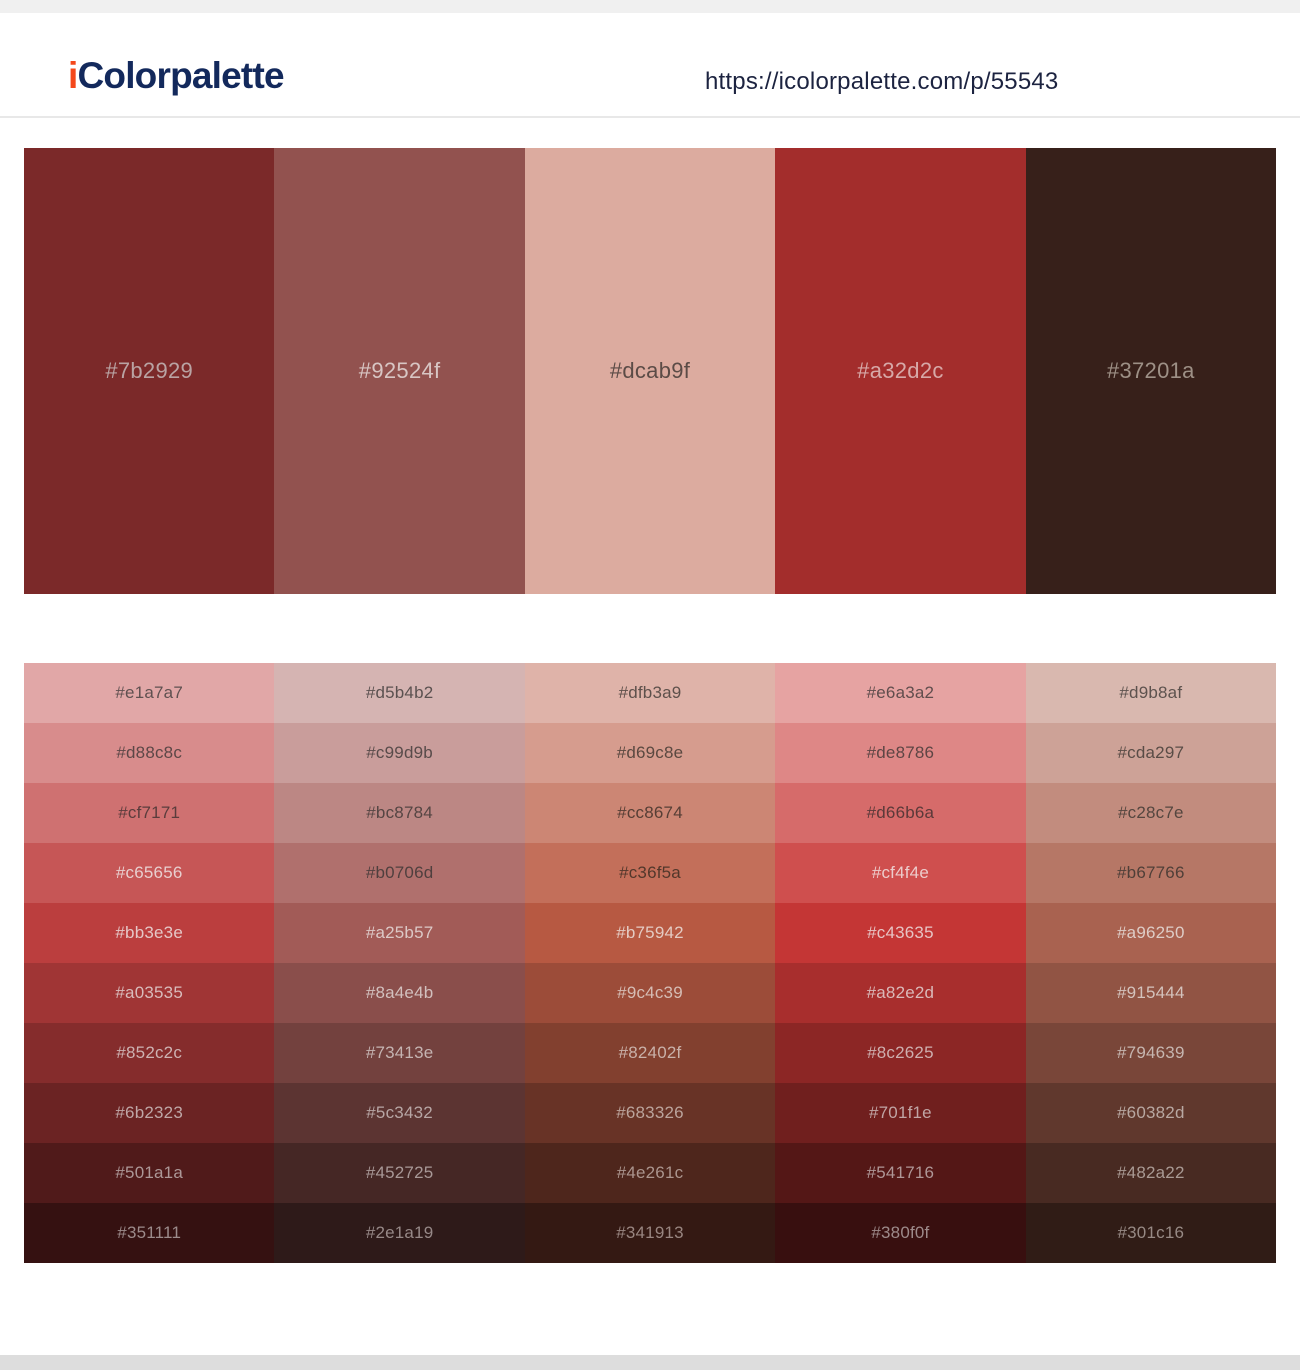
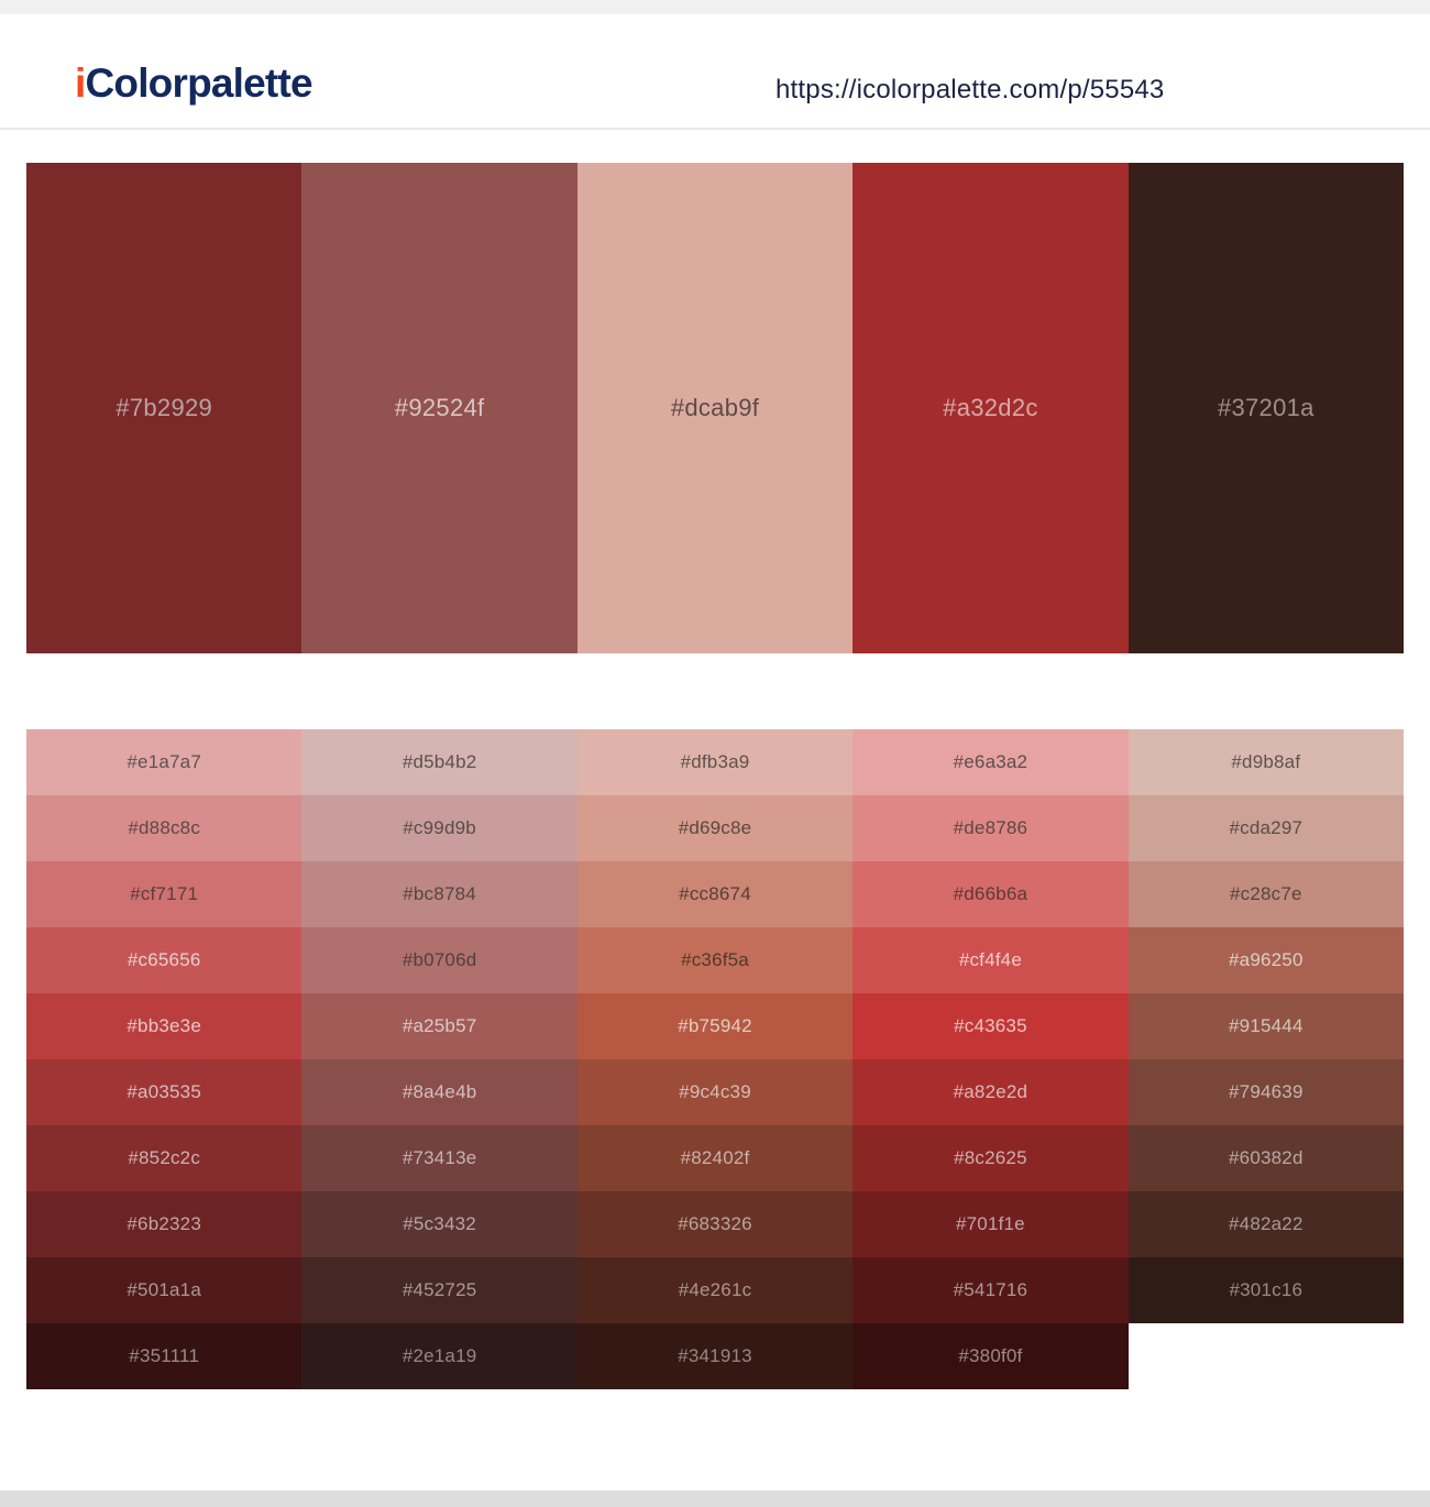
  iColorpalette
  https://icolorpalette.com/p/55543
  #7b2929
  #92524f
  #dcab9f
  #a32d2c
  #37201a
  #e1a7a7
  #d88c8c
  #cf7171
  #c65656
  #bb3e3e
  #a03535
  #852c2c
  #6b2323
  #501a1a
  #351111
  #d5b4b2
  #c99d9b
  #bc8784
  #b0706d
  #a25b57
  #8a4e4b
  #73413e
  #5c3432
  #452725
  #2e1a19
  #dfb3a9
  #d69c8e
  #cc8674
  #c36f5a
  #b75942
  #9c4c39
  #82402f
  #683326
  #4e261c
  #341913
  #e6a3a2
  #de8786
  #d66b6a
  #cf4f4e
  #c43635
  #a82e2d
  #8c2625
  #701f1e
  #541716
  #380f0f
  #d9b8af
  #cda297
  #c28c7e
- #b67766
  #a96250
  #915444
  #794639
  #60382d
  #482a22
  #301c16
